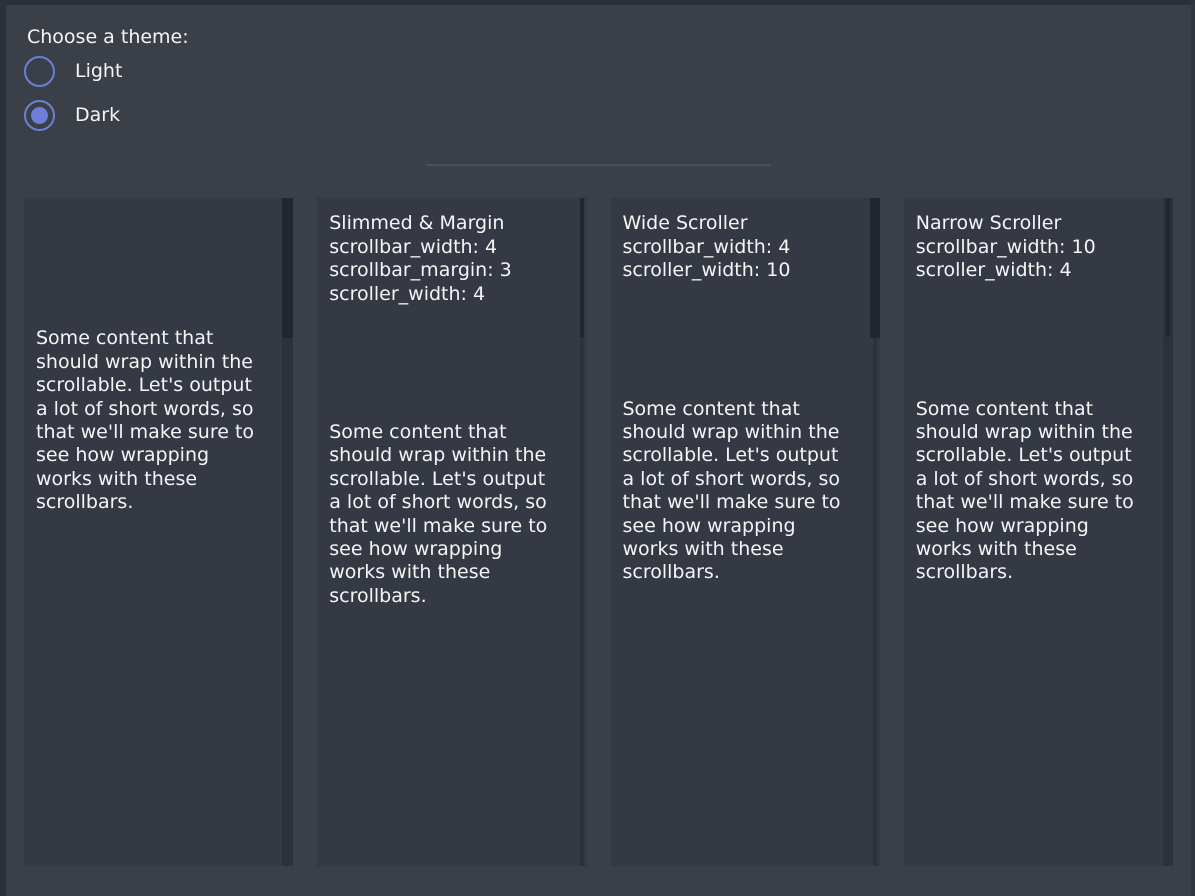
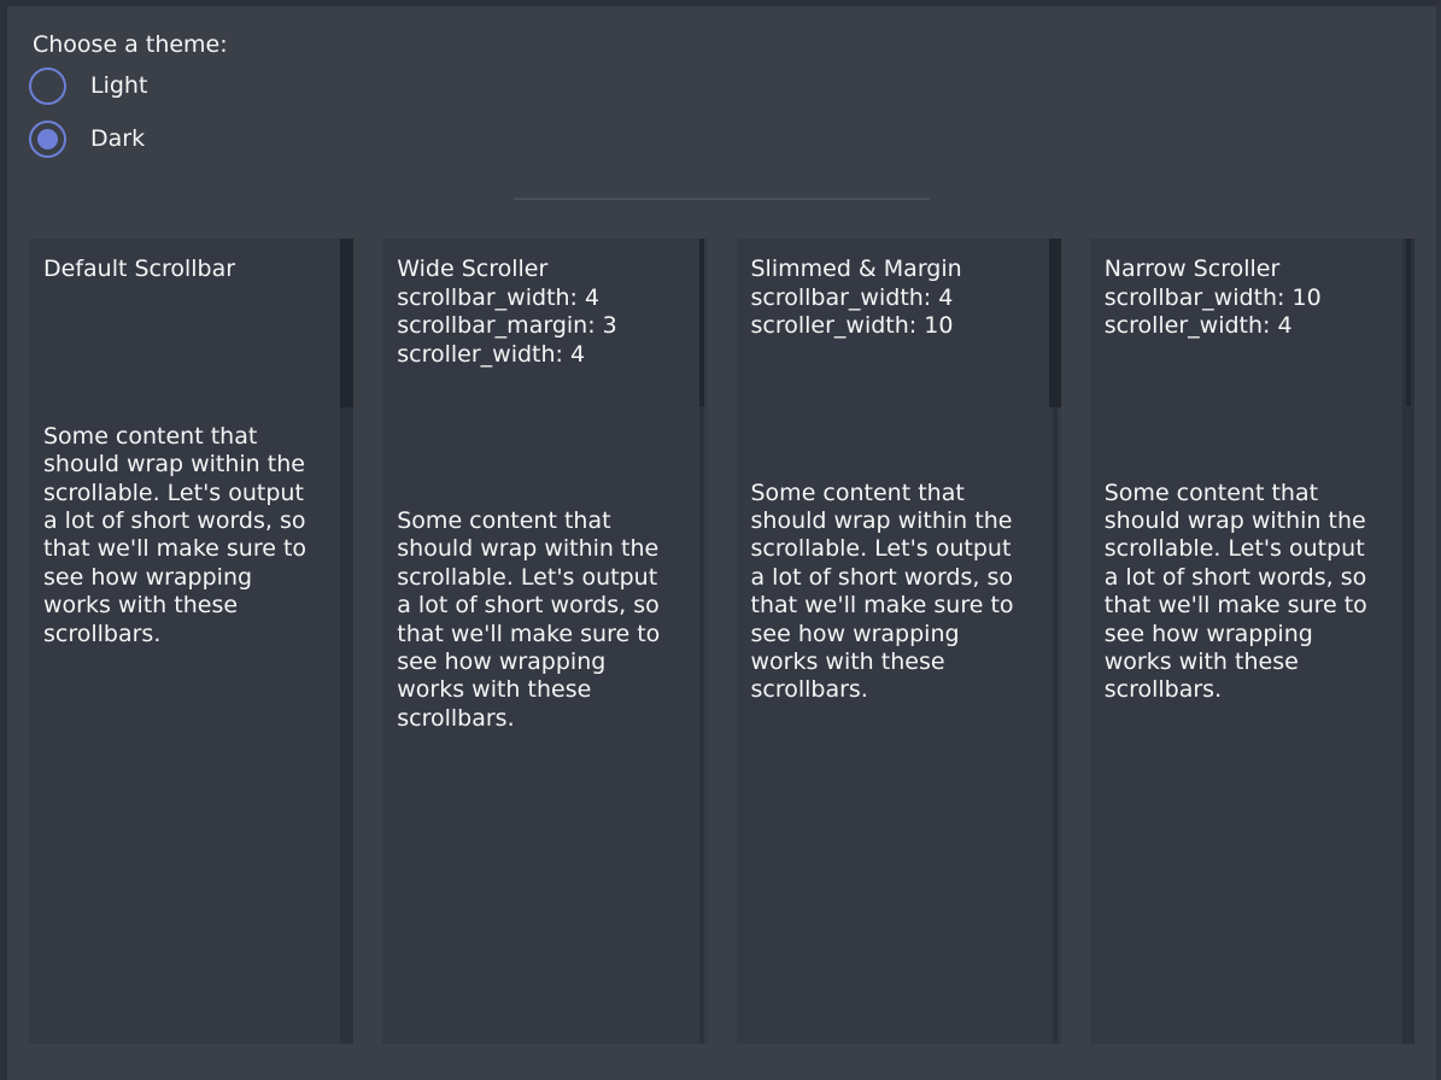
  Choose a theme:
  Light
  Dark
+ Default Scrollbar
  Some content that
  should wrap within the
  scrollable. Let's output
  a lot of short words, so
  that we'll make sure to
  see how wrapping
  works with these
  scrollbars.
- Slimmed & Margin
+ Wide Scroller
  scrollbar_width: 4
  scrollbar_margin: 3
  scroller_width: 4
  Some content that
  should wrap within the
  scrollable. Let's output
  a lot of short words, so
  that we'll make sure to
  see how wrapping
  works with these
  scrollbars.
- Wide Scroller
+ Slimmed & Margin
  scrollbar_width: 4
  scroller_width: 10
  Some content that
  should wrap within the
  scrollable. Let's output
  a lot of short words, so
  that we'll make sure to
  see how wrapping
  works with these
  scrollbars.
  Narrow Scroller
  scrollbar_width: 10
  scroller_width: 4
  Some content that
  should wrap within the
  scrollable. Let's output
  a lot of short words, so
  that we'll make sure to
  see how wrapping
  works with these
  scrollbars.
